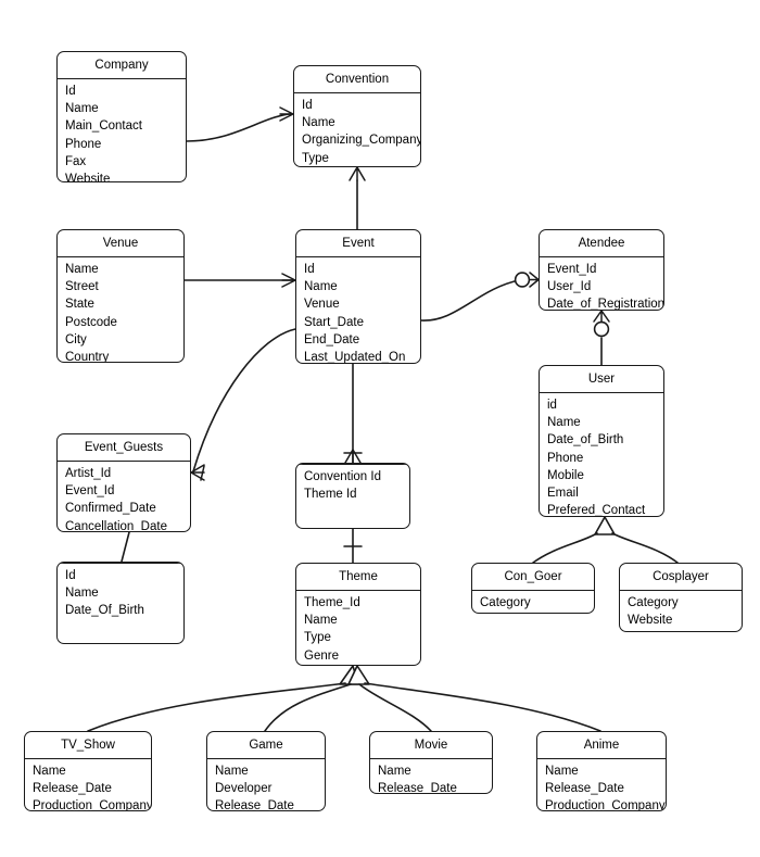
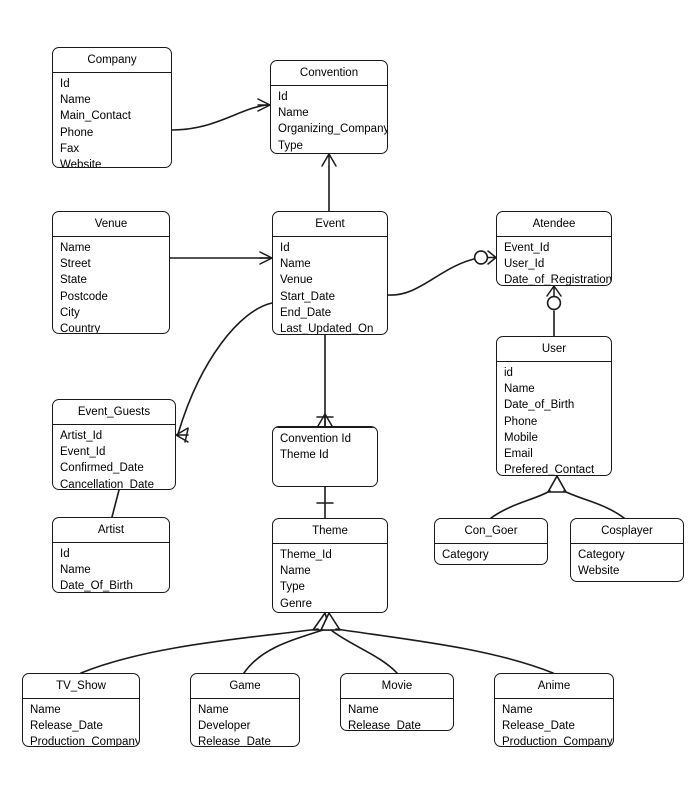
  Company
  Id
  Name
  Main_Contact
  Phone
  Fax
  Website
  Convention
  Id
  Name
  Organizing_Company
  Type
  Venue
  Name
  Street
  State
  Postcode
  City
  Country
  Event
  Id
  Name
  Venue
  Start_Date
  End_Date
  Last_Updated_On
  Atendee
  Event_Id
  User_Id
  Date_of_Registration
  User
  id
  Name
  Date_of_Birth
  Phone
  Mobile
  Email
  Prefered_Contact
  Event_Guests
  Artist_Id
  Event_Id
  Confirmed_Date
  Cancellation_Date
  Convention Id
  Theme Id
+ Artist
  Id
  Name
  Date_Of_Birth
  Theme
  Theme_Id
  Name
  Type
  Genre
  Con_Goer
  Category
  Cosplayer
  Category
  Website
  TV_Show
  Name
  Release_Date
  Production_Company
  Game
  Name
  Developer
  Release_Date
  Movie
  Name
  Release_Date
  Anime
  Name
  Release_Date
  Production_Company
